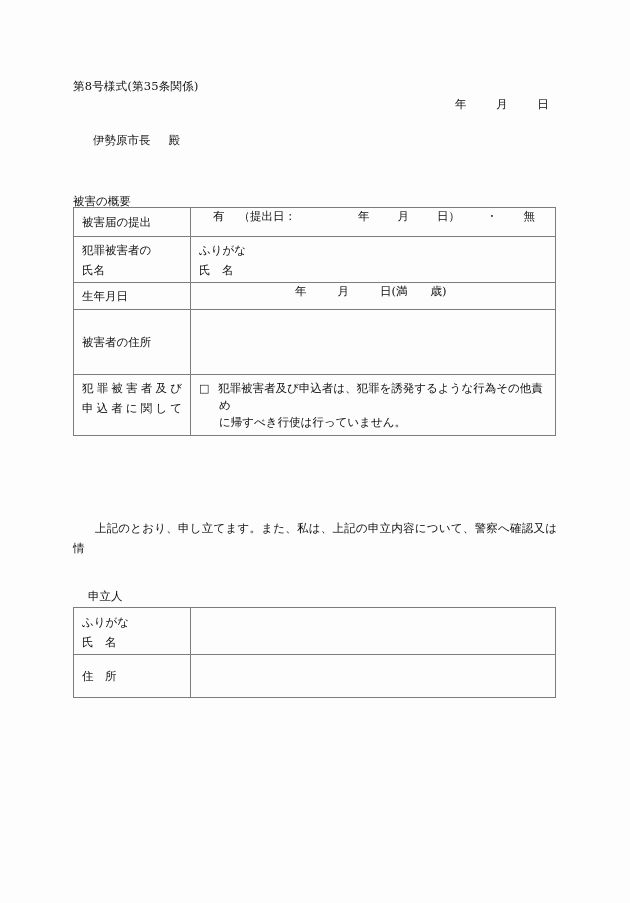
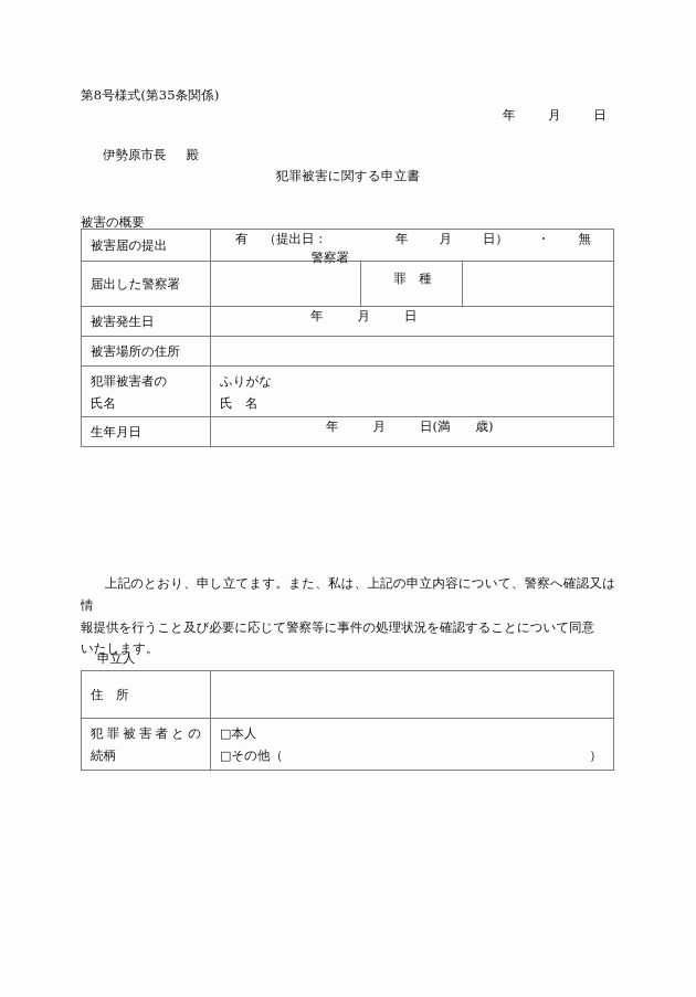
  第8号様式(第35条関係)
  年 月 日
  伊勢原市長 殿
+ 犯罪被害に関する申立書
  被害の概要
  被害届の提出	有 （提出日： 年 月 日） ・ 無
+ 届出した警察署	警察署	罪 種
+ 被害発生日	年 月 日
+ 被害場所の住所
  犯罪被害者の 氏名	ふりがな 氏 名
  生年月日	年 月 日(満 歳)
- 被害者の住所
- 犯罪被害者及び 申込者に関して	□ 犯罪被害者及び申込者は、犯罪を誘発するような行為その他責め に帰すべき行使は行っていません。
  上記のとおり、申し立てます。また、私は、上記の申立内容について、警察へ確認又は情
+ 報提供を行うこと及び必要に応じて警察等に事件の処理状況を確認することについて同意
+ いたします。
  申立人
- ふりがな 氏 名
  住 所
+ 犯罪被害者との 続柄	□本人 □その他（ ）
